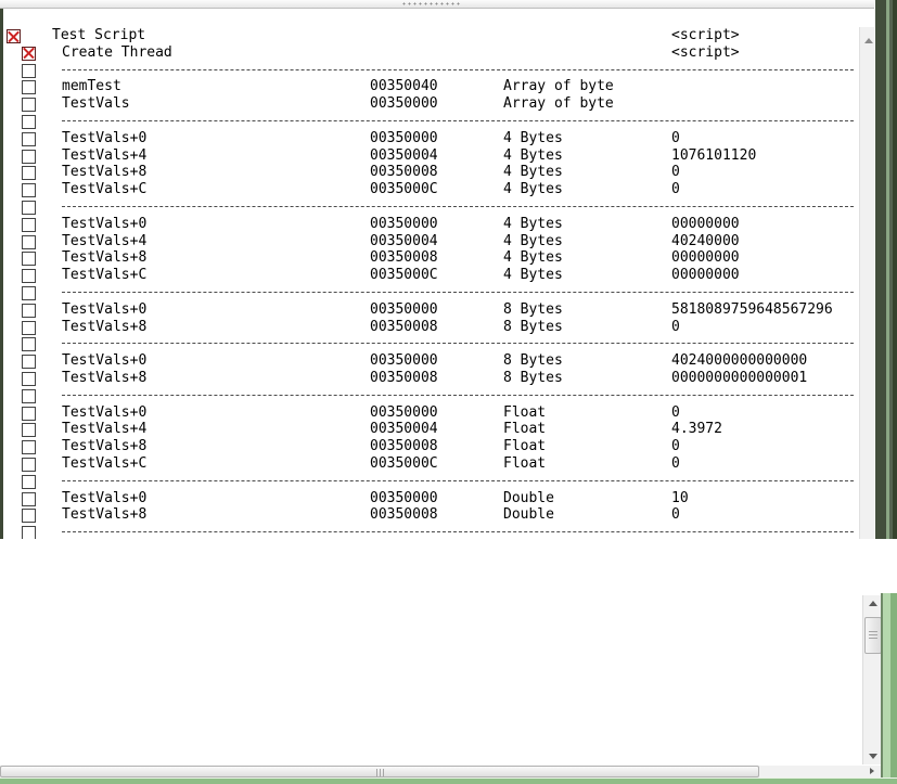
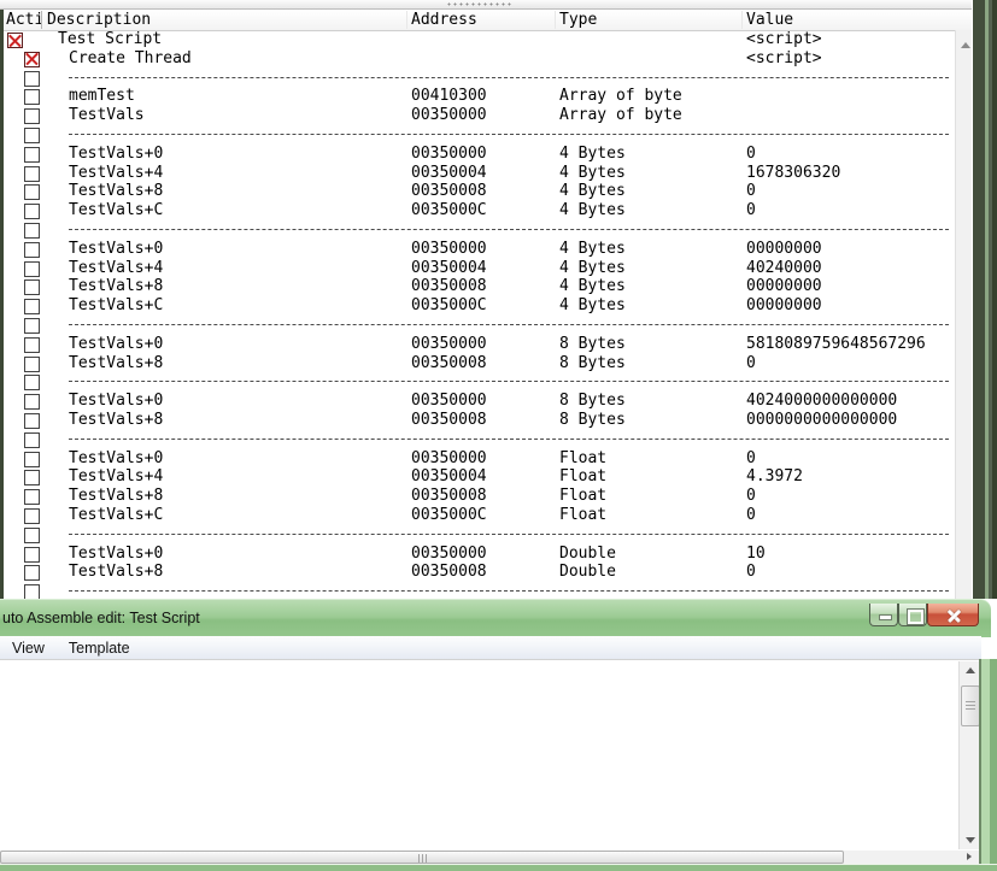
+ Acti
+ Description
+ Address
+ Type
+ Value
  Test Script
  <script>
  Create Thread
  <script>
  memTest
- 00350040
+ 00410300
  Array of byte
  TestVals
  00350000
  Array of byte
  TestVals+0
  00350000
  4 Bytes
  0
  TestVals+4
  00350004
  4 Bytes
- 1076101120
+ 1678306320
  TestVals+8
  00350008
  4 Bytes
  0
  TestVals+C
  0035000C
  4 Bytes
  0
  TestVals+0
  00350000
  4 Bytes
  00000000
  TestVals+4
  00350004
  4 Bytes
  40240000
  TestVals+8
  00350008
  4 Bytes
  00000000
  TestVals+C
  0035000C
  4 Bytes
  00000000
  TestVals+0
  00350000
  8 Bytes
  5818089759648567296
  TestVals+8
  00350008
  8 Bytes
  0
  TestVals+0
  00350000
  8 Bytes
  4024000000000000
  TestVals+8
  00350008
  8 Bytes
- 0000000000000001
+ 0000000000000000
  TestVals+0
  00350000
  Float
  0
  TestVals+4
  00350004
  Float
  4.3972
  TestVals+8
  00350008
  Float
  0
  TestVals+C
  0035000C
  Float
  0
  TestVals+0
  00350000
  Double
  10
  TestVals+8
  00350008
  Double
  0
+ uto Assemble edit: Test Script
+ View Template
